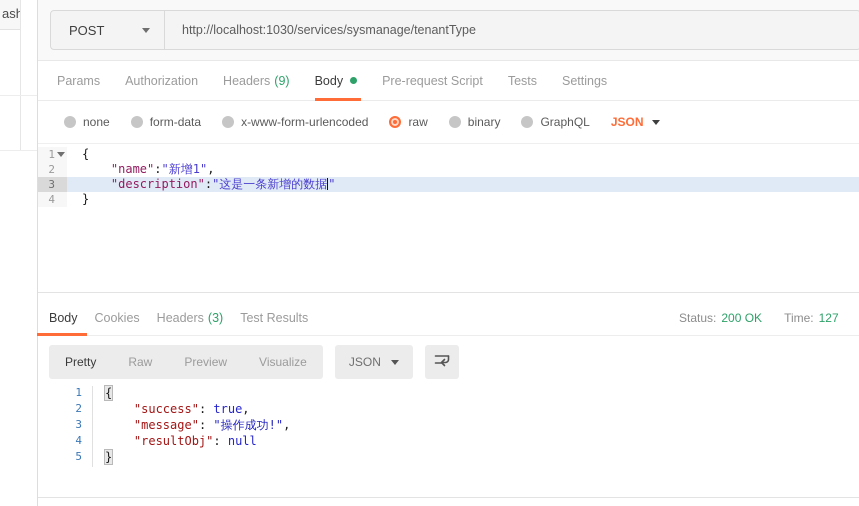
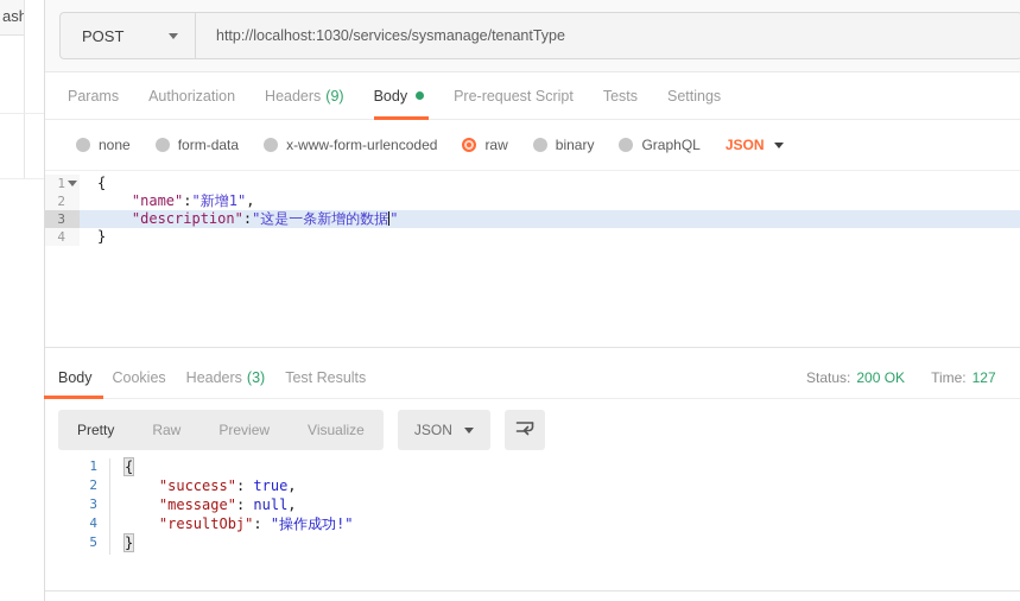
  POST
  http://localhost:1030/services/sysmanage/tenantType
  Params
  Authorization
  Headers
  (9)
  Body
  Pre-request Script
  Tests
  Settings
  none
  form-data
  x-www-form-urlencoded
  raw
  binary
  GraphQL
  JSON
  1
  {
  2
  "name":"新增1",
  3
  "description":"这是一条新增的数据"
  4
  }
  Body
  Cookies
  Headers
  (3)
  Test Results
  Status:
  200 OK
  Time:
  127
  Pretty
  Raw
  Preview
  Visualize
  JSON
  1
  {
  2
  "success": true,
  3
- "message": "操作成功!",
+ "message": null,
  4
- "resultObj": null
+ "resultObj": "操作成功!"
  5
  }
